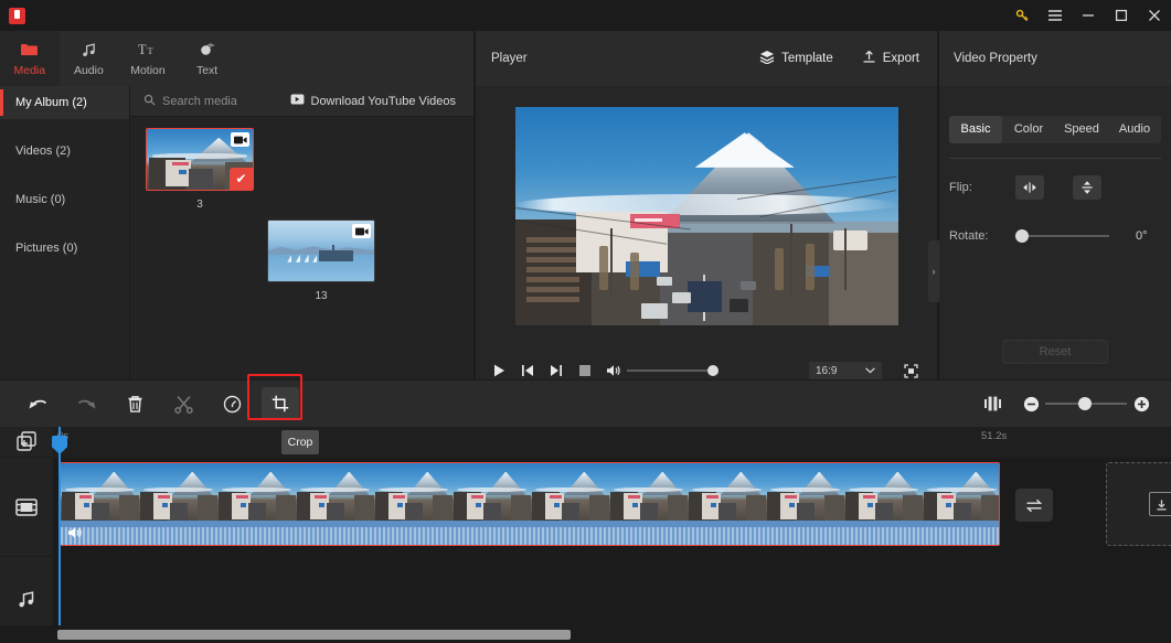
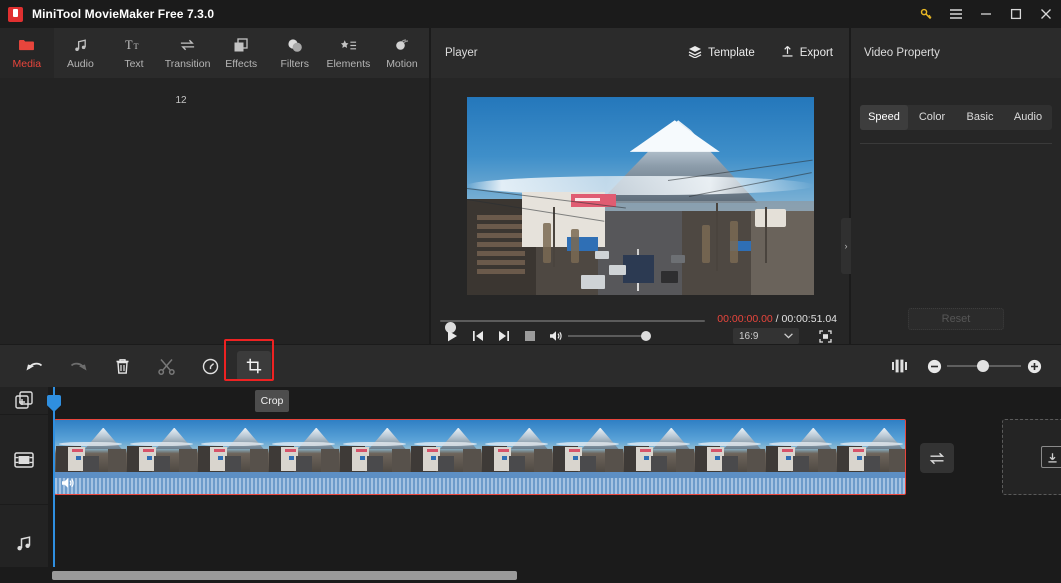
+ MiniTool MovieMaker Free 7.3.0
  Media
  Audio
  T
  T
- Motion
+ Text
+ Transition
+ Effects
+ Filters
+ Elements
- Text
+ Motion
- My Album (2)
- Videos (2)
- Music (0)
- Pictures (0)
- Search media
- Download YouTube Videos
- ✔
- 3
+ 12
- 13
  Player
  Template
  Export
+ 00:00:00.00 / 00:00:51.04
  16:9
  Video Property
  ›
- Basic
+ Speed
  Color
- Speed
+ Basic
  Audio
- Flip:
- Rotate:
- 0°
  Reset
- 51.2s
  Crop
